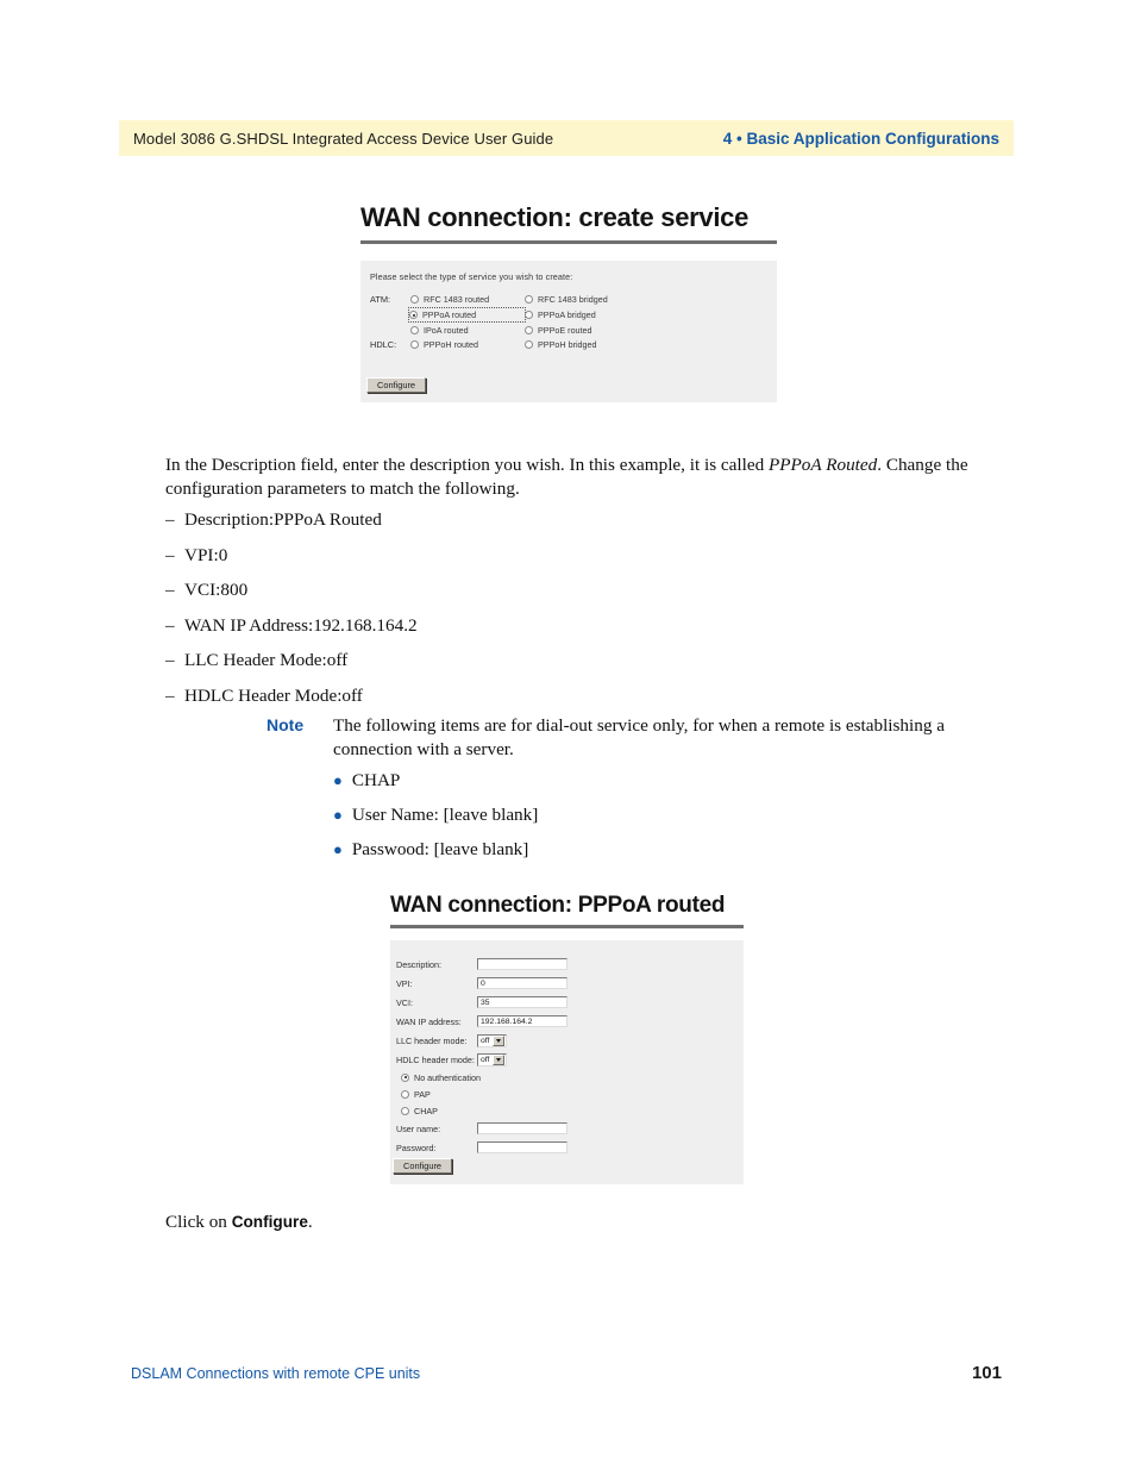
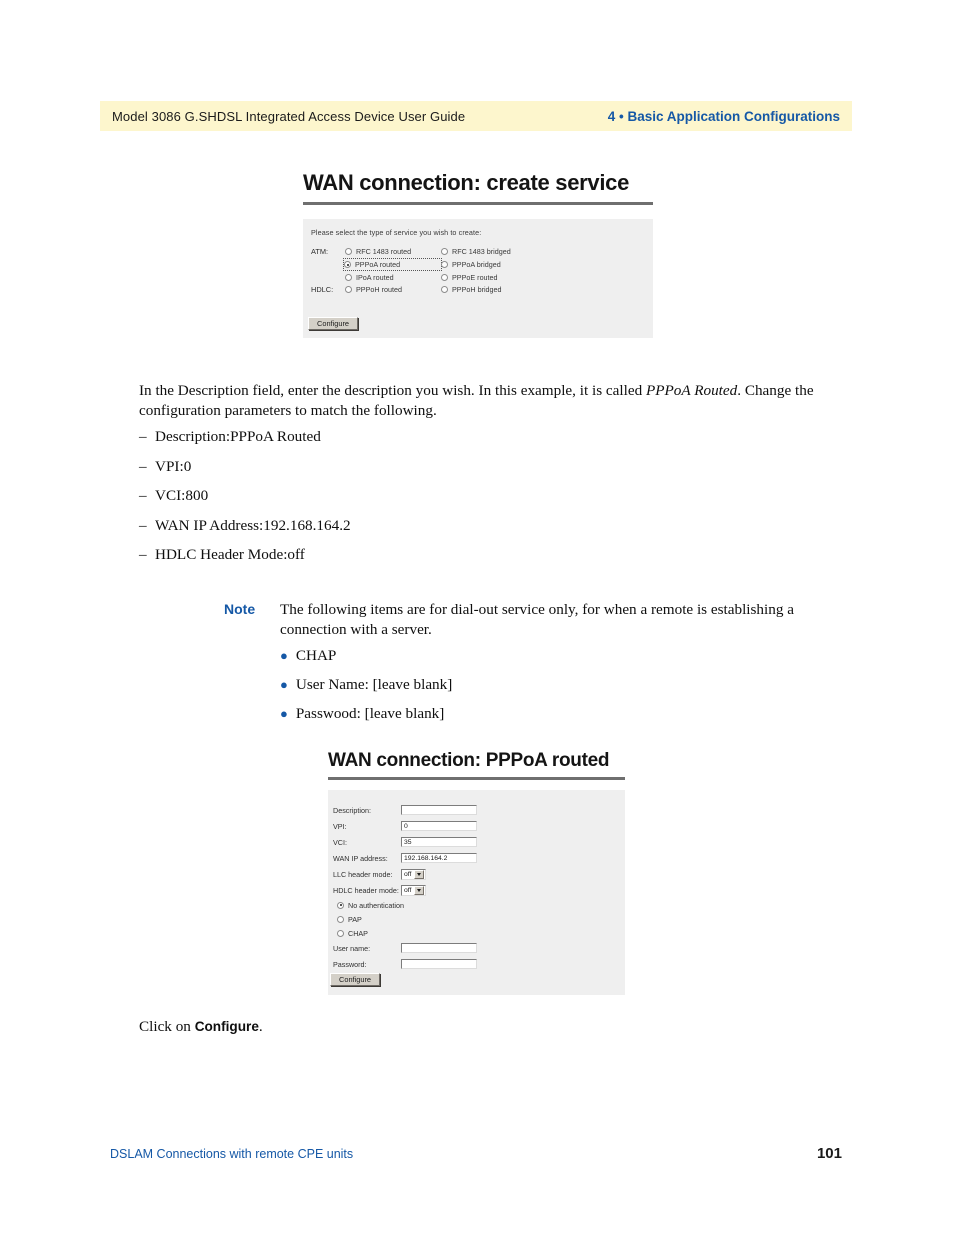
  Model 3086 G.SHDSL Integrated Access Device User Guide
  4 • Basic Application Configurations
  WAN connection: create service
  Please select the type of service you wish to create:
  ATM:
  RFC 1483 routed
  RFC 1483 bridged
  PPPoA routed
  PPPoA bridged
  IPoA routed
  PPPoE routed
  HDLC:
  PPPoH routed
  PPPoH bridged
  Configure
  In the Description field, enter the description you wish. In this example, it is called PPPoA Routed. Change the configuration parameters to match the following.
  – Description:PPPoA Routed
  – VPI:0
  – VCI:800
  – WAN IP Address:192.168.164.2
- – LLC Header Mode:off
  – HDLC Header Mode:off
  Note
  The following items are for dial-out service only, for when a remote is establishing a connection with a server.
  ●
  CHAP
  ●
  User Name: [leave blank]
  ●
  Passwood: [leave blank]
  WAN connection: PPPoA routed
  Description:
  VPI:
  VCI:
  WAN IP address:
  LLC header mode:
  HDLC header mode:
  No authentication
  PAP
  CHAP
  User name:
  Password:
  Configure
  Click on Configure.
  DSLAM Connections with remote CPE units
  101
